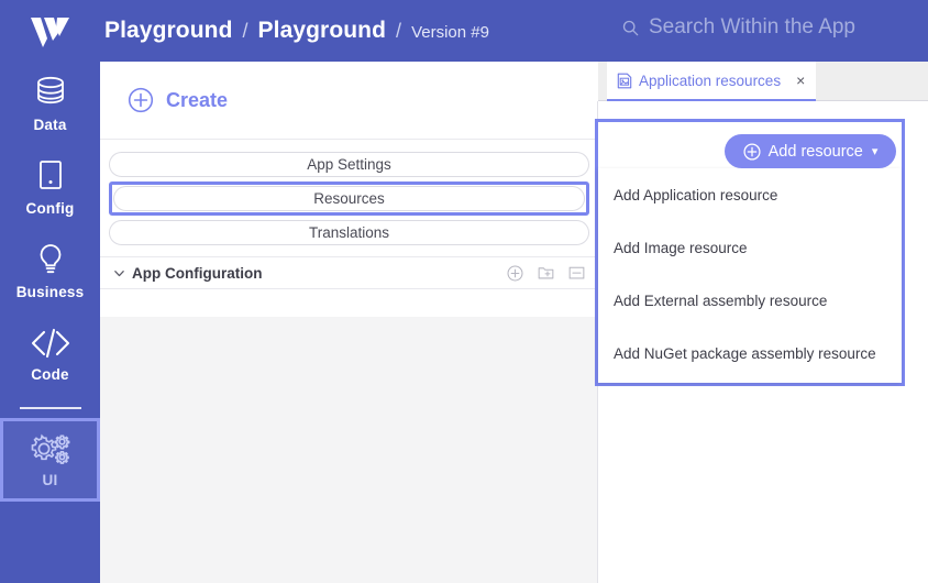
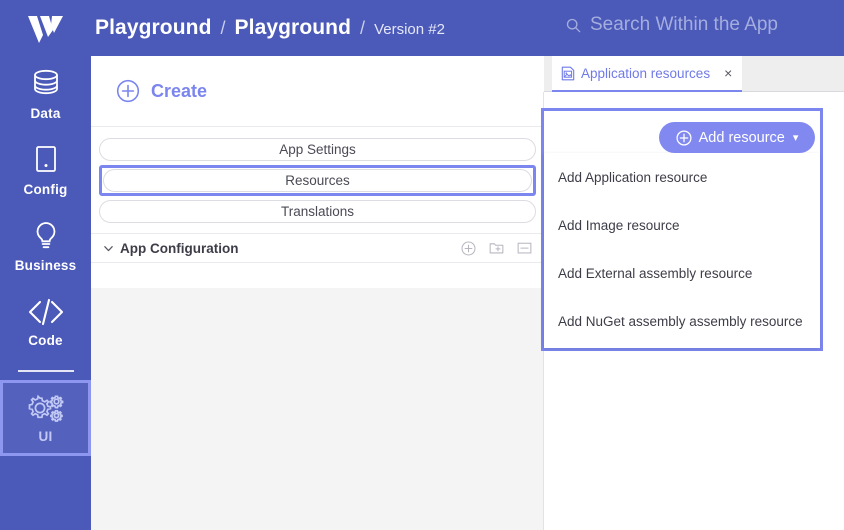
  Playground
  /
  Playground
  /
- Version #9
+ Version #2
  Search Within the App
  Data
  Config
  Business
  Code
  UI
  Create
  App Settings
  Resources
  Translations
  App Configuration
  Application resources
  ×
  Add resource
  ▾
  Add Application resource
  Add Image resource
  Add External assembly resource
- Add NuGet package assembly resource
+ Add NuGet assembly assembly resource
